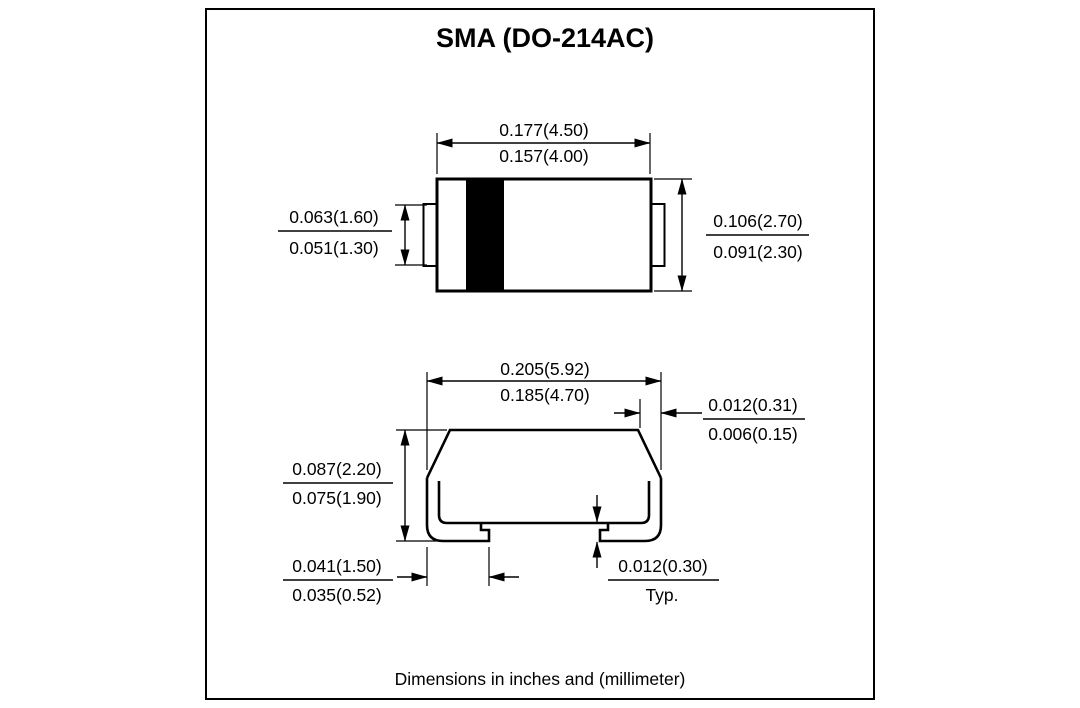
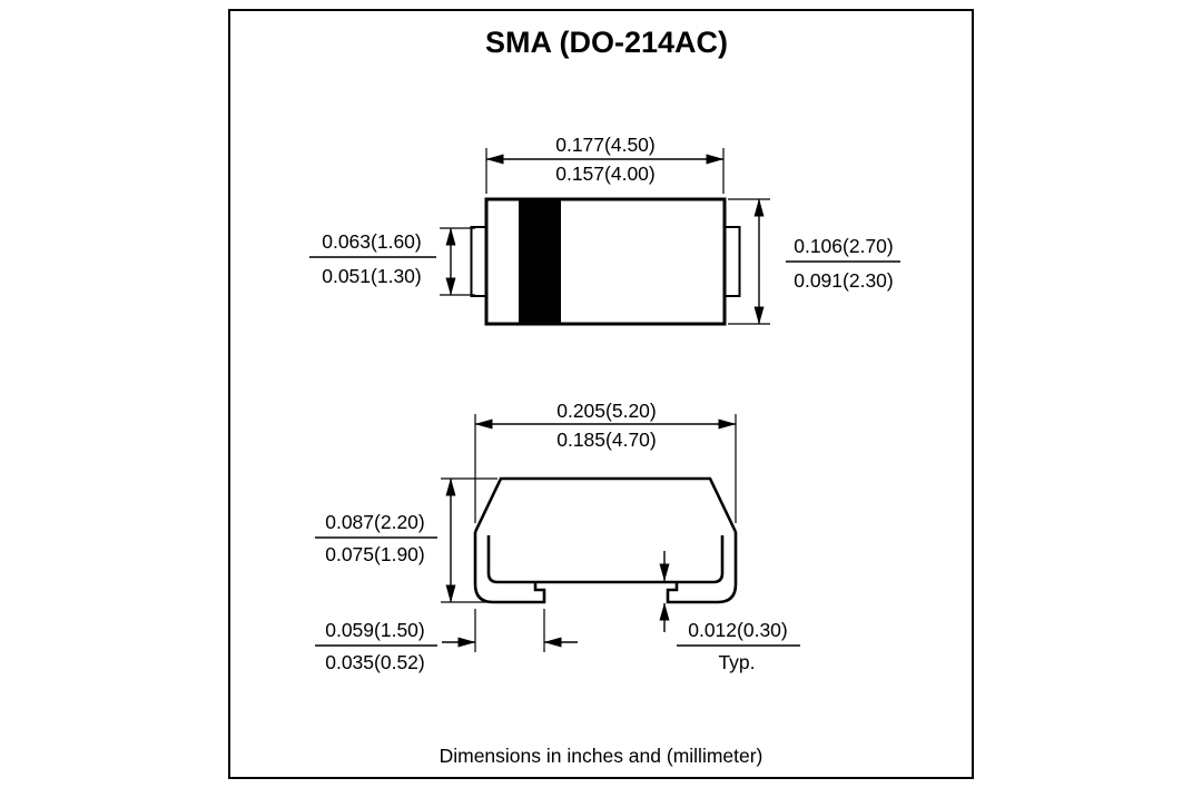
  SMA (DO-214AC)
  0.177(4.50)
  0.157(4.00)
  0.063(1.60)
  0.051(1.30)
  0.106(2.70)
  0.091(2.30)
- 0.205(5.92)
+ 0.205(5.20)
  0.185(4.70)
- 0.012(0.31)
- 0.006(0.15)
  0.087(2.20)
  0.075(1.90)
- 0.041(1.50)
+ 0.059(1.50)
  0.035(0.52)
  0.012(0.30)
  Typ.
  Dimensions in inches and (millimeter)
